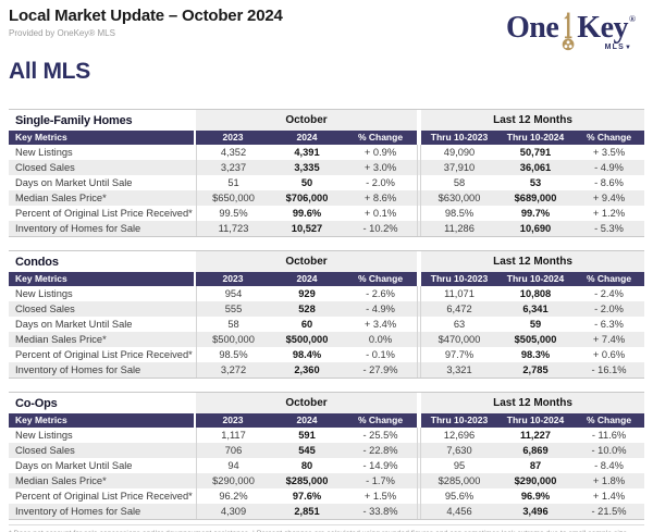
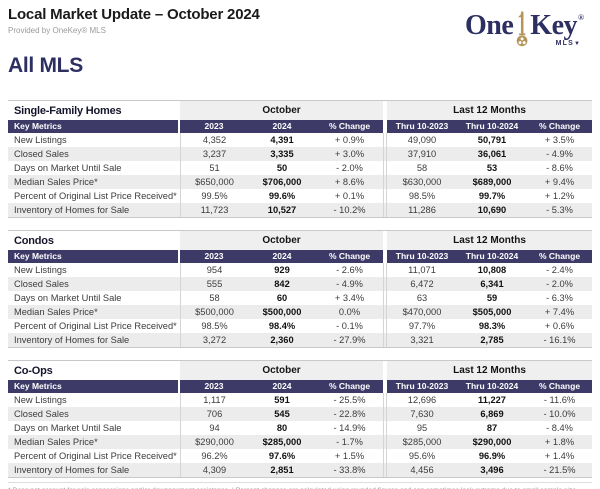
  Local Market Update – October 2024
  Provided by OneKey® MLS
  One
  Key
  ®
  All MLS
  Single-Family Homes
  October
  Last 12 Months
  Key Metrics
  2023
  2024
  % Change
  Thru 10-2023
  Thru 10-2024
  % Change
  New Listings
  4,352
  4,391
  + 0.9%
  49,090
  50,791
  + 3.5%
  Closed Sales
  3,237
  3,335
  + 3.0%
  37,910
  36,061
  - 4.9%
  Days on Market Until Sale
  51
  50
  - 2.0%
  58
  53
  - 8.6%
  Median Sales Price*
  $650,000
  $706,000
  + 8.6%
  $630,000
  $689,000
  + 9.4%
  Percent of Original List Price Received*
  99.5%
  99.6%
  + 0.1%
  98.5%
  99.7%
  + 1.2%
  Inventory of Homes for Sale
  11,723
  10,527
  - 10.2%
  11,286
  10,690
  - 5.3%
  Condos
  October
  Last 12 Months
  Key Metrics
  2023
  2024
  % Change
  Thru 10-2023
  Thru 10-2024
  % Change
  New Listings
  954
  929
  - 2.6%
  11,071
  10,808
  - 2.4%
  Closed Sales
  555
- 528
+ 842
  - 4.9%
  6,472
  6,341
  - 2.0%
  Days on Market Until Sale
  58
  60
  + 3.4%
  63
  59
  - 6.3%
  Median Sales Price*
  $500,000
  $500,000
  0.0%
  $470,000
  $505,000
  + 7.4%
  Percent of Original List Price Received*
  98.5%
  98.4%
  - 0.1%
  97.7%
  98.3%
  + 0.6%
  Inventory of Homes for Sale
  3,272
  2,360
  - 27.9%
  3,321
  2,785
  - 16.1%
  Co-Ops
  October
  Last 12 Months
  Key Metrics
  2023
  2024
  % Change
  Thru 10-2023
  Thru 10-2024
  % Change
  New Listings
  1,117
  591
  - 25.5%
  12,696
  11,227
  - 11.6%
  Closed Sales
  706
  545
  - 22.8%
  7,630
  6,869
  - 10.0%
  Days on Market Until Sale
  94
  80
  - 14.9%
  95
  87
  - 8.4%
  Median Sales Price*
  $290,000
  $285,000
  - 1.7%
  $285,000
  $290,000
  + 1.8%
  Percent of Original List Price Received*
  96.2%
  97.6%
  + 1.5%
  95.6%
  96.9%
  + 1.4%
  Inventory of Homes for Sale
  4,309
  2,851
  - 33.8%
  4,456
  3,496
  - 21.5%
